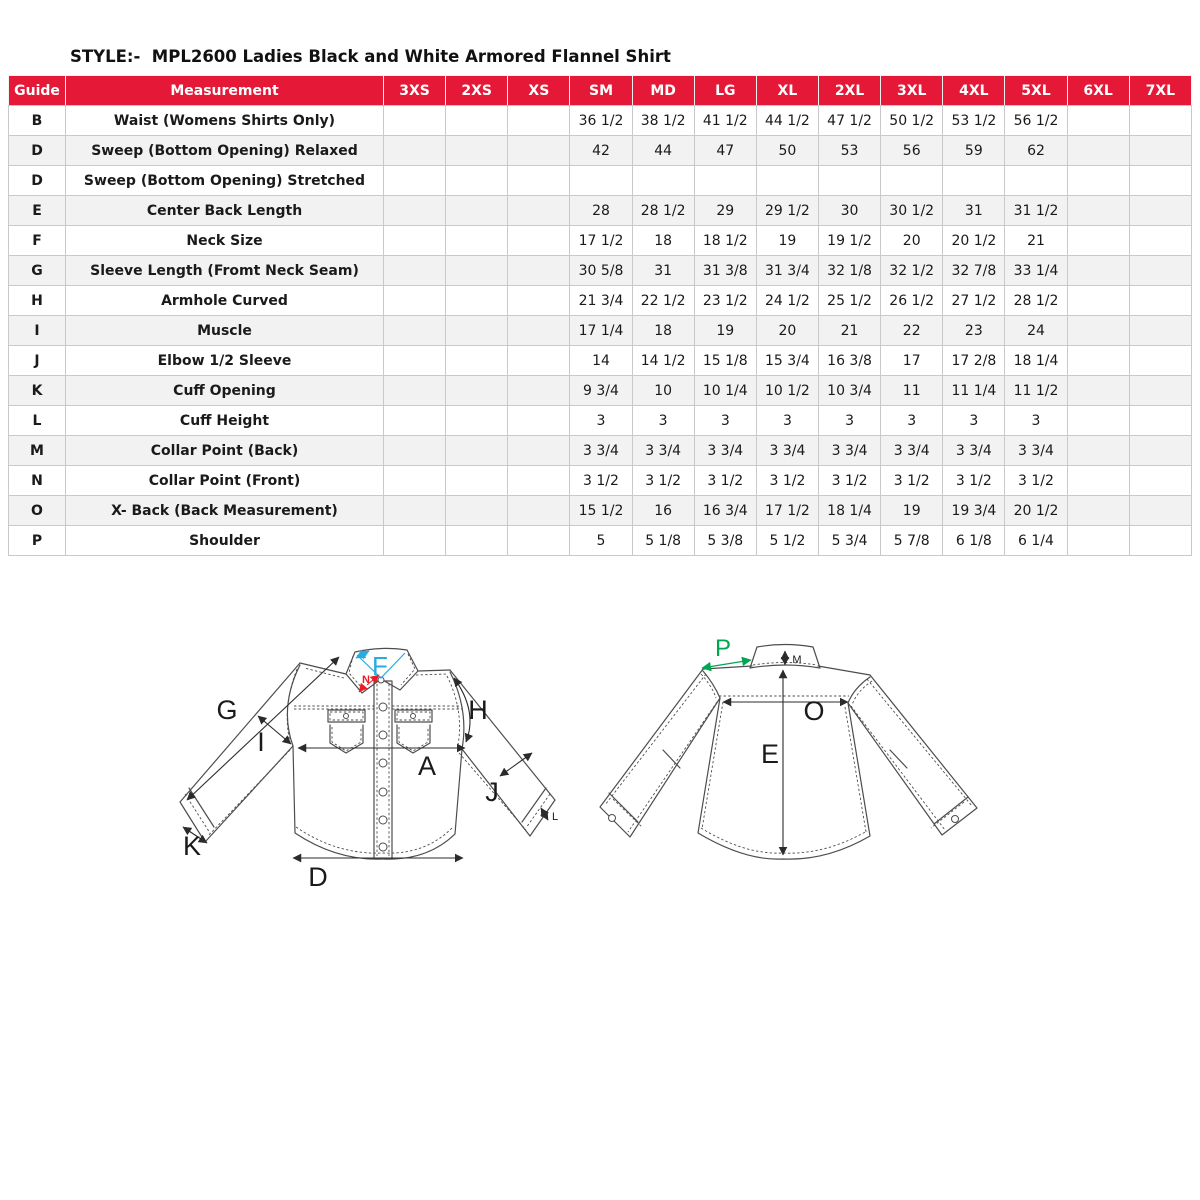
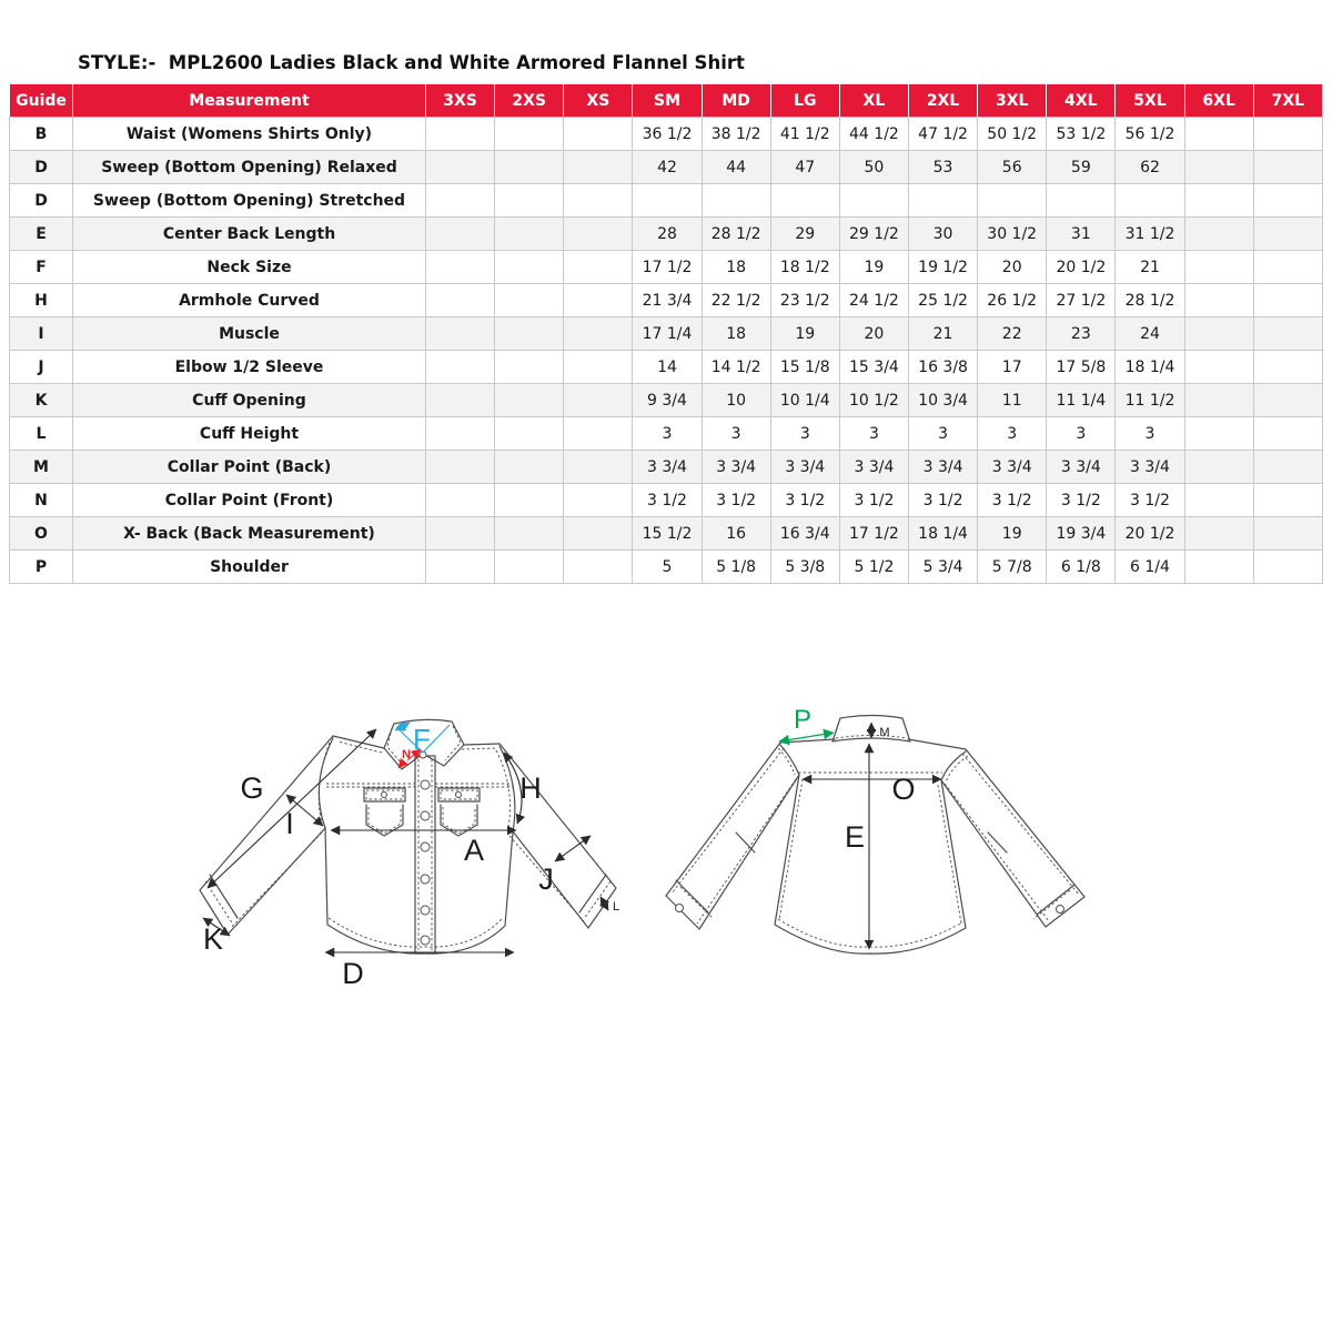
  STYLE:- MPL2600 Ladies Black and White Armored Flannel Shirt
  Guide	Measurement	3XS	2XS	XS	SM	MD	LG	XL	2XL	3XL	4XL	5XL	6XL	7XL
  B	Waist (Womens Shirts Only)				36 1/2	38 1/2	41 1/2	44 1/2	47 1/2	50 1/2	53 1/2	56 1/2
  D	Sweep (Bottom Opening) Relaxed				42	44	47	50	53	56	59	62
  D	Sweep (Bottom Opening) Stretched
  E	Center Back Length				28	28 1/2	29	29 1/2	30	30 1/2	31	31 1/2
  F	Neck Size				17 1/2	18	18 1/2	19	19 1/2	20	20 1/2	21
- G	Sleeve Length (Fromt Neck Seam)				30 5/8	31	31 3/8	31 3/4	32 1/8	32 1/2	32 7/8	33 1/4
  H	Armhole Curved				21 3/4	22 1/2	23 1/2	24 1/2	25 1/2	26 1/2	27 1/2	28 1/2
  I	Muscle				17 1/4	18	19	20	21	22	23	24
- J	Elbow 1/2 Sleeve				14	14 1/2	15 1/8	15 3/4	16 3/8	17	17 2/8	18 1/4
+ J	Elbow 1/2 Sleeve				14	14 1/2	15 1/8	15 3/4	16 3/8	17	17 5/8	18 1/4
  K	Cuff Opening				9 3/4	10	10 1/4	10 1/2	10 3/4	11	11 1/4	11 1/2
  L	Cuff Height				3	3	3	3	3	3	3	3
  M	Collar Point (Back)				3 3/4	3 3/4	3 3/4	3 3/4	3 3/4	3 3/4	3 3/4	3 3/4
  N	Collar Point (Front)				3 1/2	3 1/2	3 1/2	3 1/2	3 1/2	3 1/2	3 1/2	3 1/2
  O	X- Back (Back Measurement)				15 1/2	16	16 3/4	17 1/2	18 1/4	19	19 3/4	20 1/2
  P	Shoulder				5	5 1/8	5 3/8	5 1/2	5 3/4	5 7/8	6 1/8	6 1/4
  G
  I
  K
  A
  D
  H
  J
  F
  N
  L
  P
  M
  O
  E
